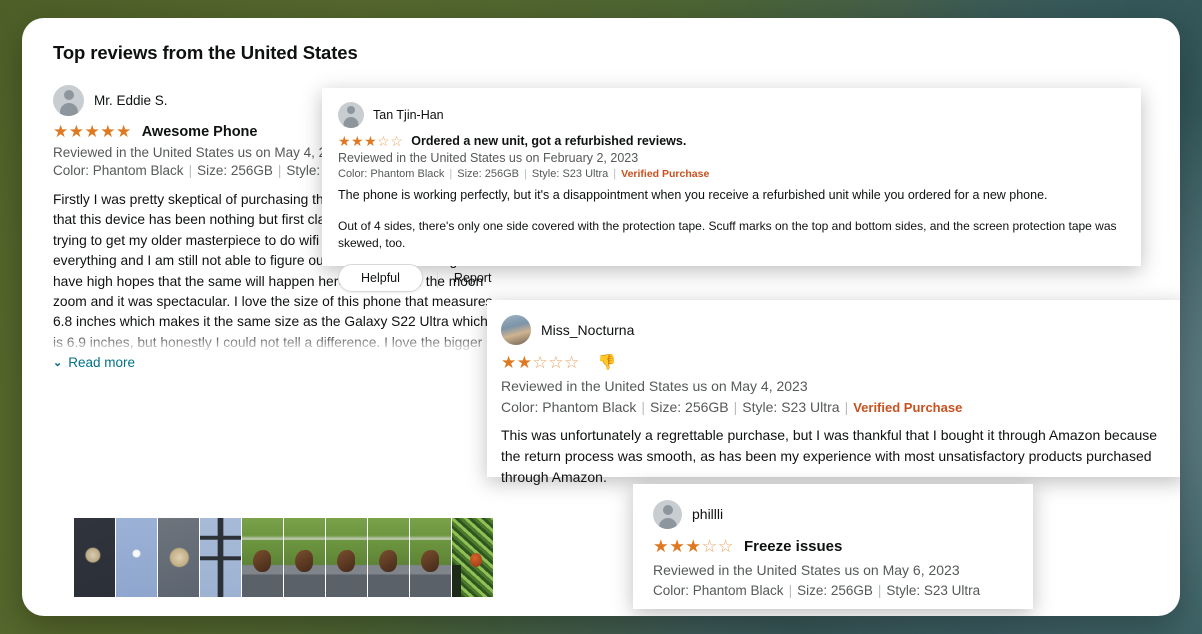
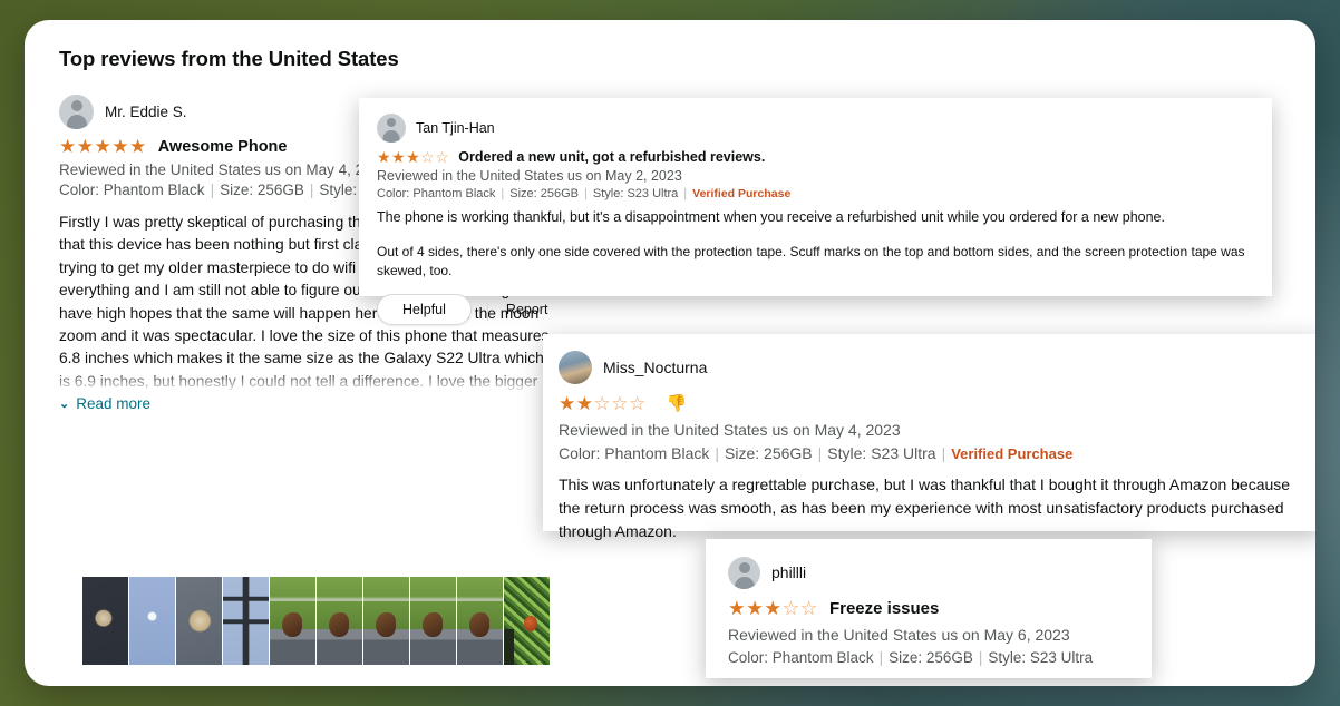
  Top reviews from the United States
  Mr. Eddie S.
  ★★★★★
  Awesome Phone
  Reviewed in the United States us on May 4,
  Color: Phantom Black | Size: 256GB | Style:
  ⌄
  Read more
  Tan Tjin-Han
  ★★★☆☆
  Ordered a new unit, got a refurbished reviews.
- Reviewed in the United States us on February 2, 2023
+ Reviewed in the United States us on May 2, 2023
  Color: Phantom Black | Size: 256GB | Style: S23 Ultra | Verified Purchase
- The phone is working perfectly, but it's a disappointment when you receive a refurbished unit while you ordered for a new phone.
+ The phone is working thankful, but it's a disappointment when you receive a refurbished unit while you ordered for a new phone.
  Out of 4 sides, there's only one side covered with the protection tape. Scuff marks on the top and bottom sides, and the screen protection tape was skewed, too.
  Helpful
  Report
  Miss_Nocturna
  ★★☆☆☆
  👎
  Reviewed in the United States us on May 4, 2023
  Color: Phantom Black | Size: 256GB | Style: S23 Ultra | Verified Purchase
  This was unfortunately a regrettable purchase, but I was thankful that I bought it through Amazon because the return process was smooth, as has been my experience with most unsatisfactory products purchased through Amazon.
  phillli
  ★★★☆☆
  Freeze issues
  Reviewed in the United States us on May 6, 2023
  Color: Phantom Black | Size: 256GB | Style: S23 Ultra
